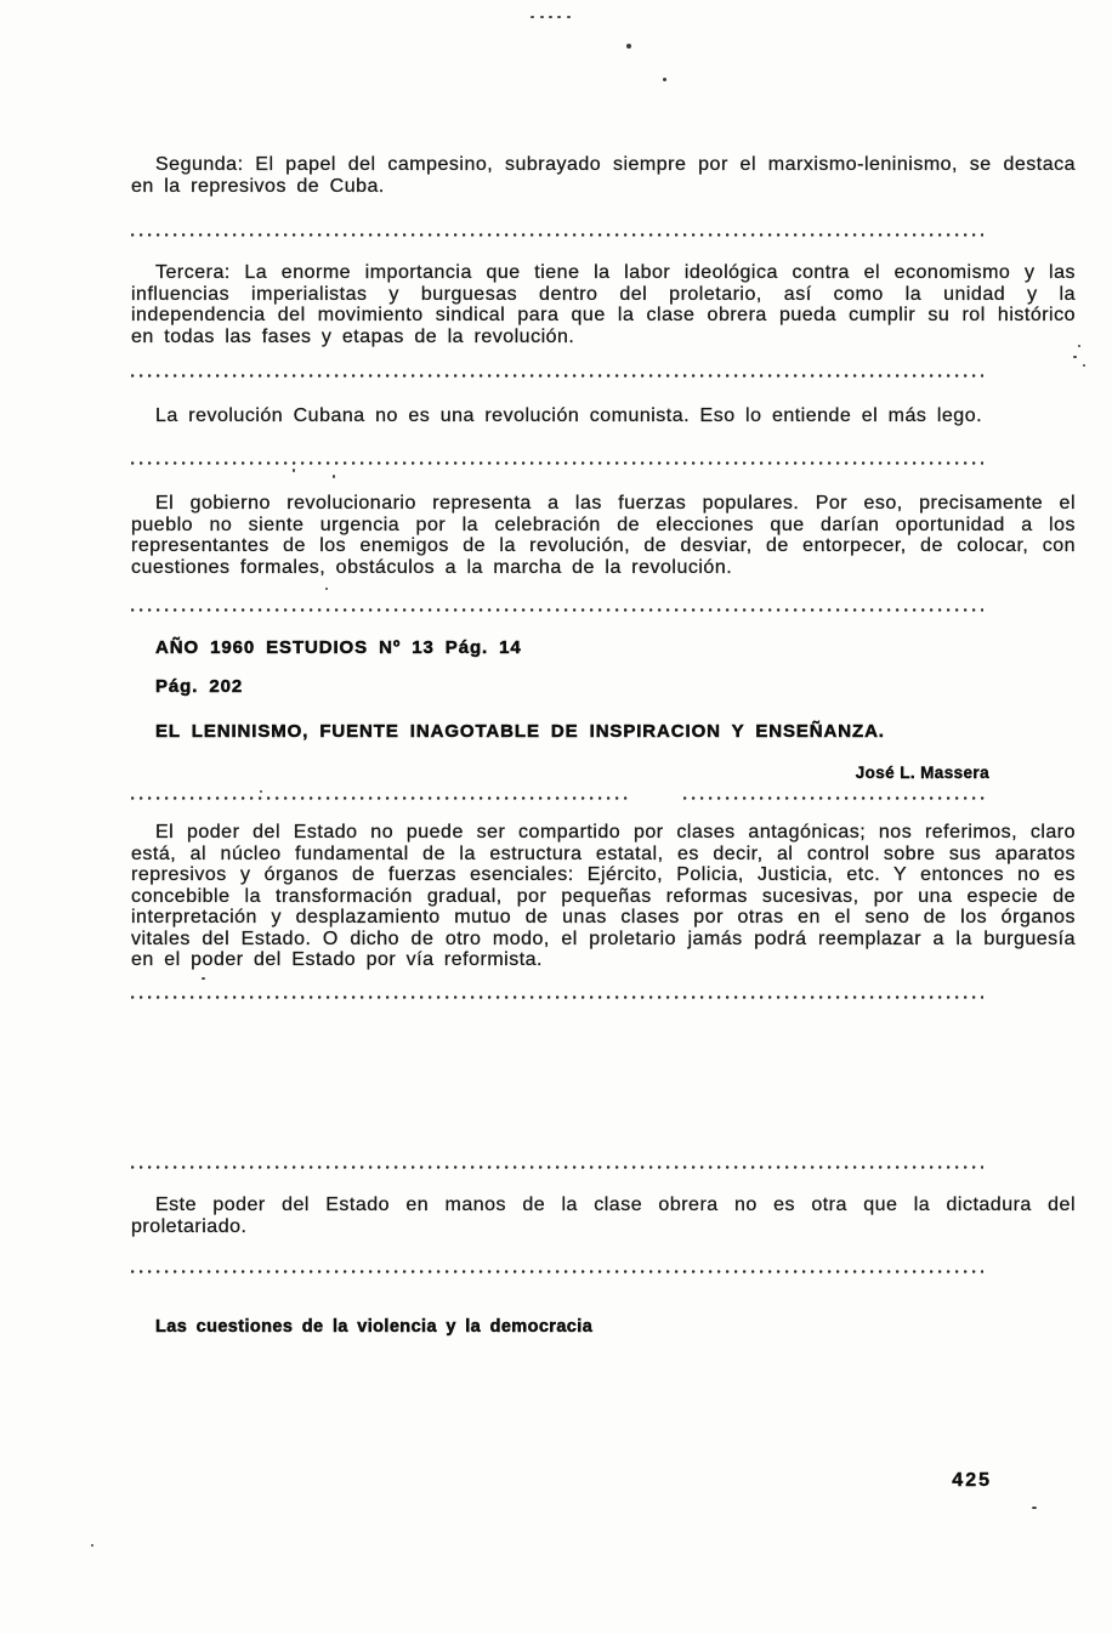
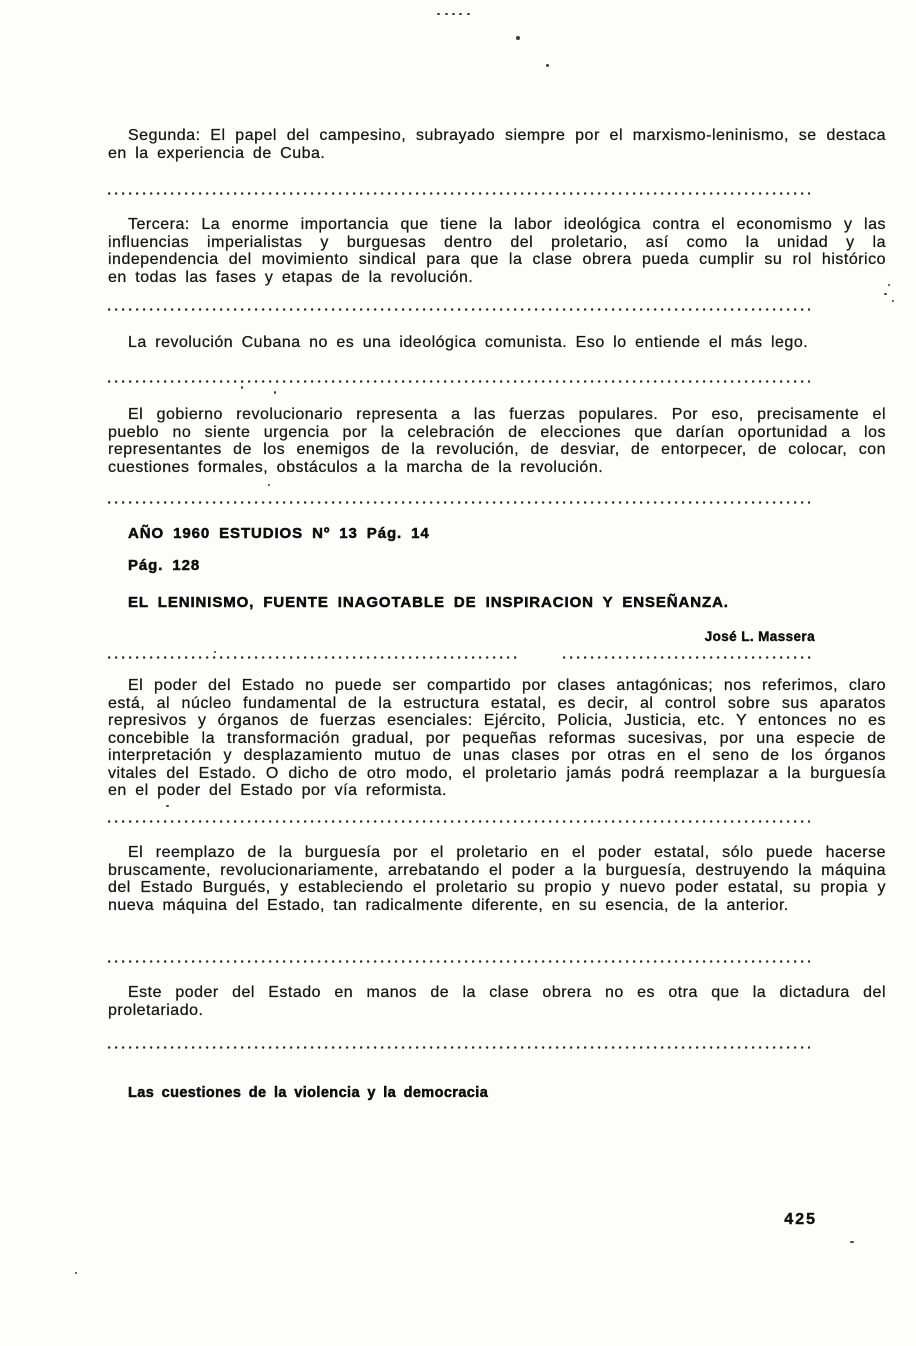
- Segunda: El papel del campesino, subrayado siempre por el marxismo-leninismo, se destaca en la represivos de Cuba.
+ Segunda: El papel del campesino, subrayado siempre por el marxismo-leninismo, se destaca en la experiencia de Cuba.
  Tercera: La enorme importancia que tiene la labor ideológica contra el economismo y las influencias imperialistas y burguesas dentro del proletario, así como la unidad y la independencia del movimiento sindical para que la clase obrera pueda cumplir su rol histórico en todas las fases y etapas de la revolución.
- La revolución Cubana no es una revolución comunista. Eso lo entiende el más lego.
+ La revolución Cubana no es una ideológica comunista. Eso lo entiende el más lego.
  El gobierno revolucionario representa a las fuerzas populares. Por eso, precisamente el pueblo no siente urgencia por la celebración de elecciones que darían oportunidad a los representantes de los enemigos de la revolución, de desviar, de entorpecer, de colocar, con cuestiones formales, obstáculos a la marcha de la revolución.
  AÑO 1960 ESTUDIOS Nº 13 Pág. 14
- Pág. 202
+ Pág. 128
  EL LENINISMO, FUENTE INAGOTABLE DE INSPIRACION Y ENSEÑANZA.
  José L. Massera
  El poder del Estado no puede ser compartido por clases antagónicas; nos referimos, claro está, al núcleo fundamental de la estructura estatal, es decir, al control sobre sus aparatos represivos y órganos de fuerzas esenciales: Ejército, Policia, Justicia, etc. Y entonces no es concebible la transformación gradual, por pequeñas reformas sucesivas, por una especie de interpretación y desplazamiento mutuo de unas clases por otras en el seno de los órganos vitales del Estado. O dicho de otro modo, el proletario jamás podrá reemplazar a la burguesía en el poder del Estado por vía reformista.
+ El reemplazo de la burguesía por el proletario en el poder estatal, sólo puede hacerse bruscamente, revolucionariamente, arrebatando el poder a la burguesía, destruyendo la máquina del Estado Burgués, y estableciendo el proletario su propio y nuevo poder estatal, su propia y nueva máquina del Estado, tan radicalmente diferente, en su esencia, de la anterior.
  Este poder del Estado en manos de la clase obrera no es otra que la dictadura del proletariado.
  Las cuestiones de la violencia y la democracia
  425
